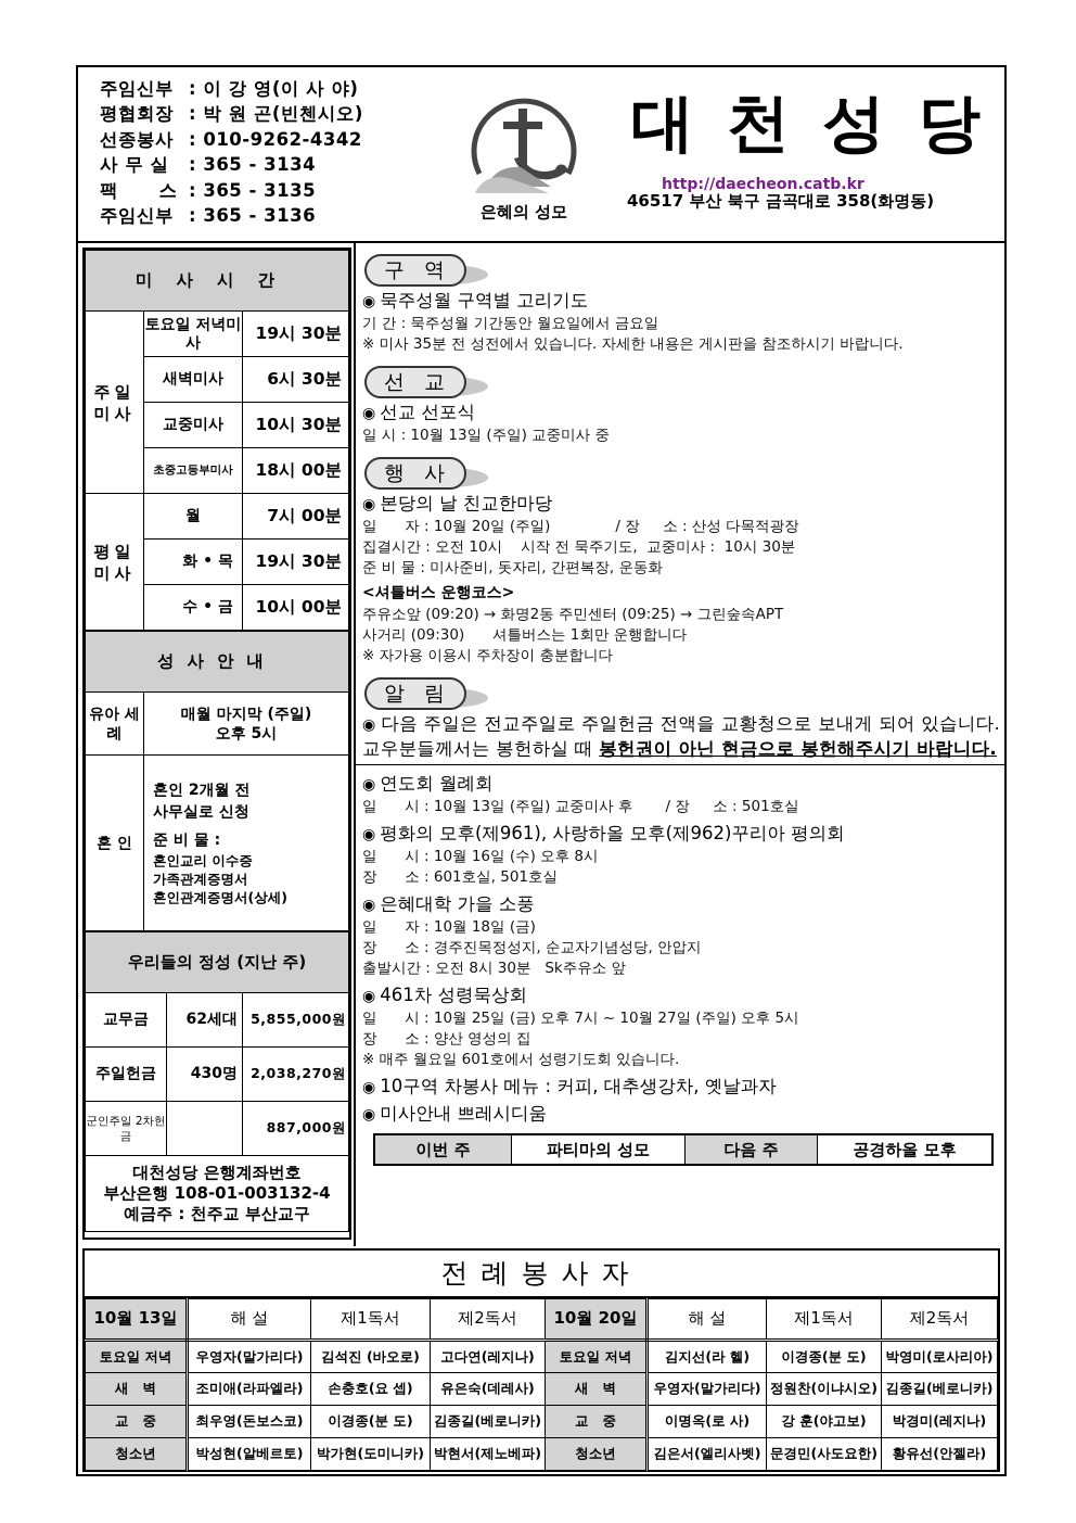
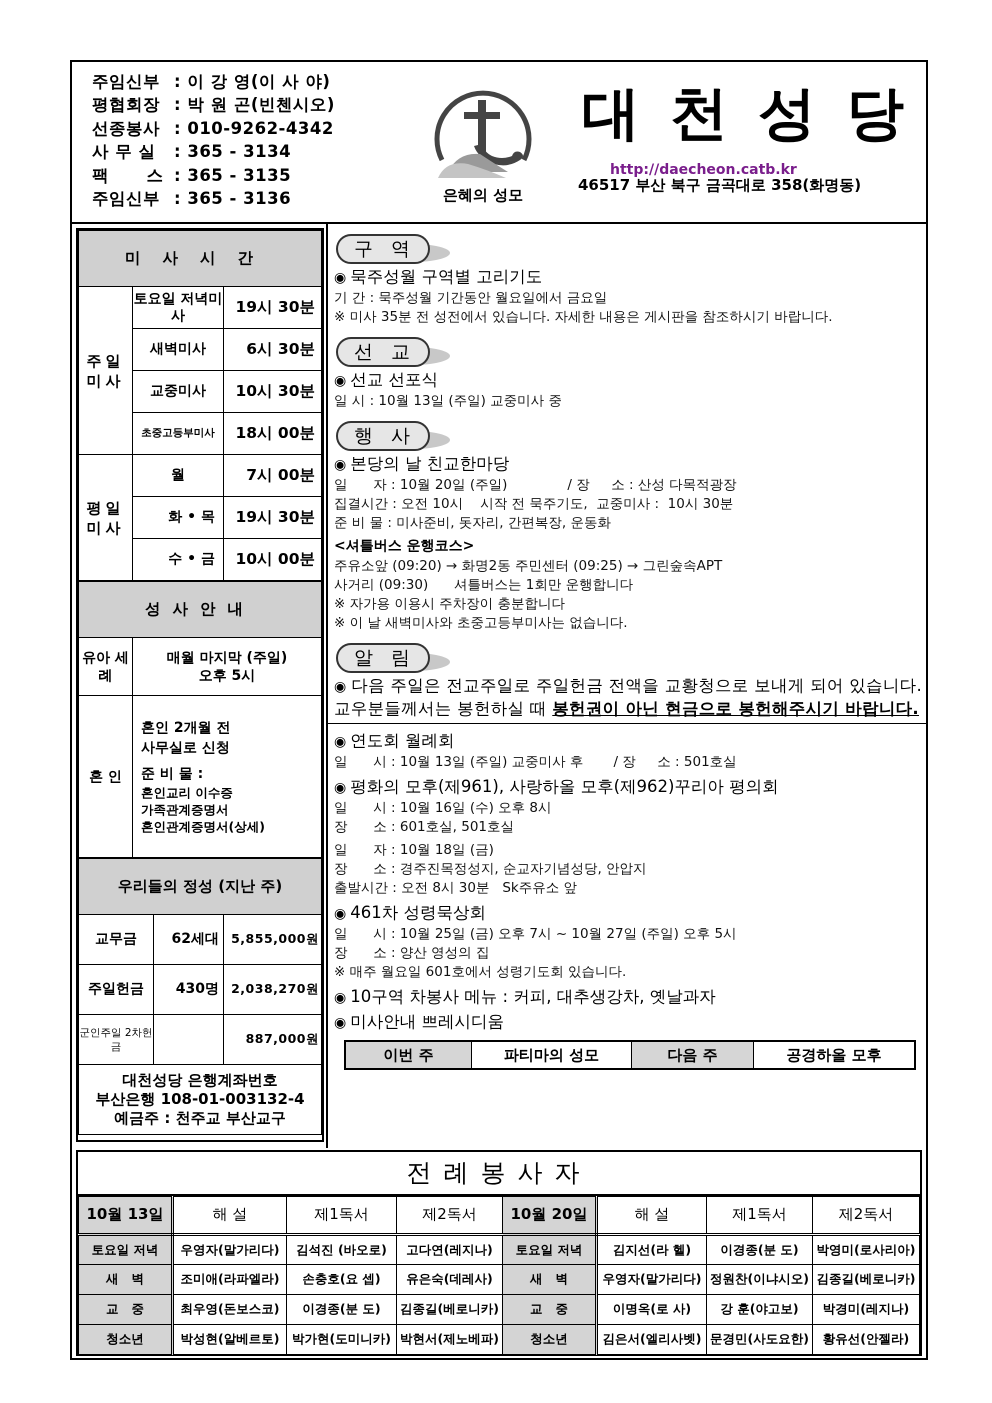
  주임신부 : 이 강 영(이 사 야)
  평협회장 : 박 원 곤(빈첸시오)
  선종봉사 : 010-9262-4342
  사 무 실 : 365 - 3134
  팩 스 : 365 - 3135
  주임신부 : 365 - 3136
  은혜의 성모
  대천성당
  http://daecheon.catb.kr
  46517 부산 북구 금곡대로 358(화명동)
  미사시간
  주일 미사	토요일 저녁미사	19시 30분
  새벽미사	6시 30분
  교중미사	10시 30분
  초중고등부미사	18시 00분
  평일 미사	월	7시 00분
  화 • 목	19시 30분
  수 • 금	10시 00분
  성사안내
  유아 세례	매월 마지막 (주일) 오후 5시
  혼 인	혼인 2개월 전 사무실로 신청 준 비 물 : 혼인교리 이수증 가족관계증명서 혼인관계증명서(상세)
  우리들의 정성 (지난 주)
  교무금	62세대	5,855,000원
  주일헌금	430명	2,038,270원
  군인주일 2차헌금		887,000원
  대천성당 은행계좌번호 부산은행 108-01-003132-4 예금주 : 천주교 부산교구
  구역
  ◉ 묵주성월 구역별 고리기도
  기 간 : 묵주성월 기간동안 월요일에서 금요일
  ※ 미사 35분 전 성전에서 있습니다. 자세한 내용은 게시판을 참조하시기 바랍니다.
  선교
  ◉ 선교 선포식
  일 시 : 10월 13일 (주일) 교중미사 중
  행사
  ◉ 본당의 날 친교한마당
  일 자 : 10월 20일 (주일) / 장 소 : 산성 다목적광장
  집결시간 : 오전 10시 시작 전 묵주기도, 교중미사 : 10시 30분
  준 비 물 : 미사준비, 돗자리, 간편복장, 운동화
  <셔틀버스 운행코스>
  주유소앞 (09:20) → 화명2동 주민센터 (09:25) → 그린숲속APT
  사거리 (09:30) 셔틀버스는 1회만 운행합니다
  ※ 자가용 이용시 주차장이 충분합니다
+ ※ 이 날 새벽미사와 초중고등부미사는 없습니다.
  알림
  ◉ 다음 주일은 전교주일로 주일헌금 전액을 교황청으로 보내게 되어 있습니다. 교우분들께서는 봉헌하실 때 봉헌권이 아닌 현금으로 봉헌해주시기 바랍니다.
  ◉ 연도회 월례회
  일 시 : 10월 13일 (주일) 교중미사 후 / 장 소 : 501호실
  ◉ 평화의 모후(제961), 사랑하올 모후(제962)꾸리아 평의회
  일 시 : 10월 16일 (수) 오후 8시
  장 소 : 601호실, 501호실
- ◉ 은혜대학 가을 소풍
  일 자 : 10월 18일 (금)
  장 소 : 경주진목정성지, 순교자기념성당, 안압지
  출발시간 : 오전 8시 30분 Sk주유소 앞
  ◉ 461차 성령묵상회
  일 시 : 10월 25일 (금) 오후 7시 ~ 10월 27일 (주일) 오후 5시
  장 소 : 양산 영성의 집
  ※ 매주 월요일 601호에서 성령기도회 있습니다.
  ◉ 10구역 차봉사 메뉴 : 커피, 대추생강차, 옛날과자
  ◉ 미사안내 쁘레시디움
  이번 주
  파티마의 성모
  다음 주
  공경하올 모후
  전례봉사자
  10월 13일	해 설	제1독서	제2독서	10월 20일	해 설	제1독서	제2독서
  토요일 저녁	우영자(말가리다)	김석진 (바오로)	고다연(레지나)	토요일 저녁	김지선(라 헬)	이경종(분 도)	박영미(로사리아)
  새 벽	조미애(라파엘라)	손충호(요 셉)	유은숙(데레사)	새 벽	우영자(말가리다)	정원찬(이냐시오)	김종길(베로니카)
  교 중	최우영(돈보스코)	이경종(분 도)	김종길(베로니카)	교 중	이명옥(로 사)	강 훈(야고보)	박경미(레지나)
  청소년	박성현(알베르토)	박가현(도미니카)	박현서(제노베파)	청소년	김은서(엘리사벳)	문경민(사도요한)	황유선(안젤라)
